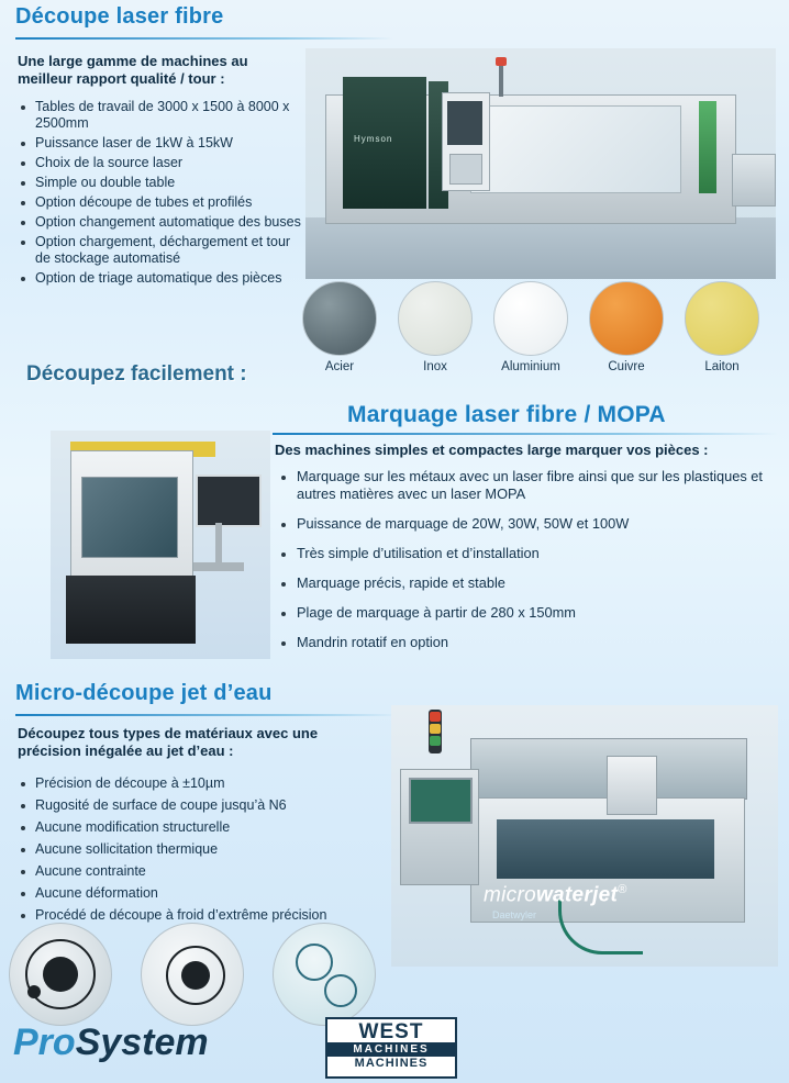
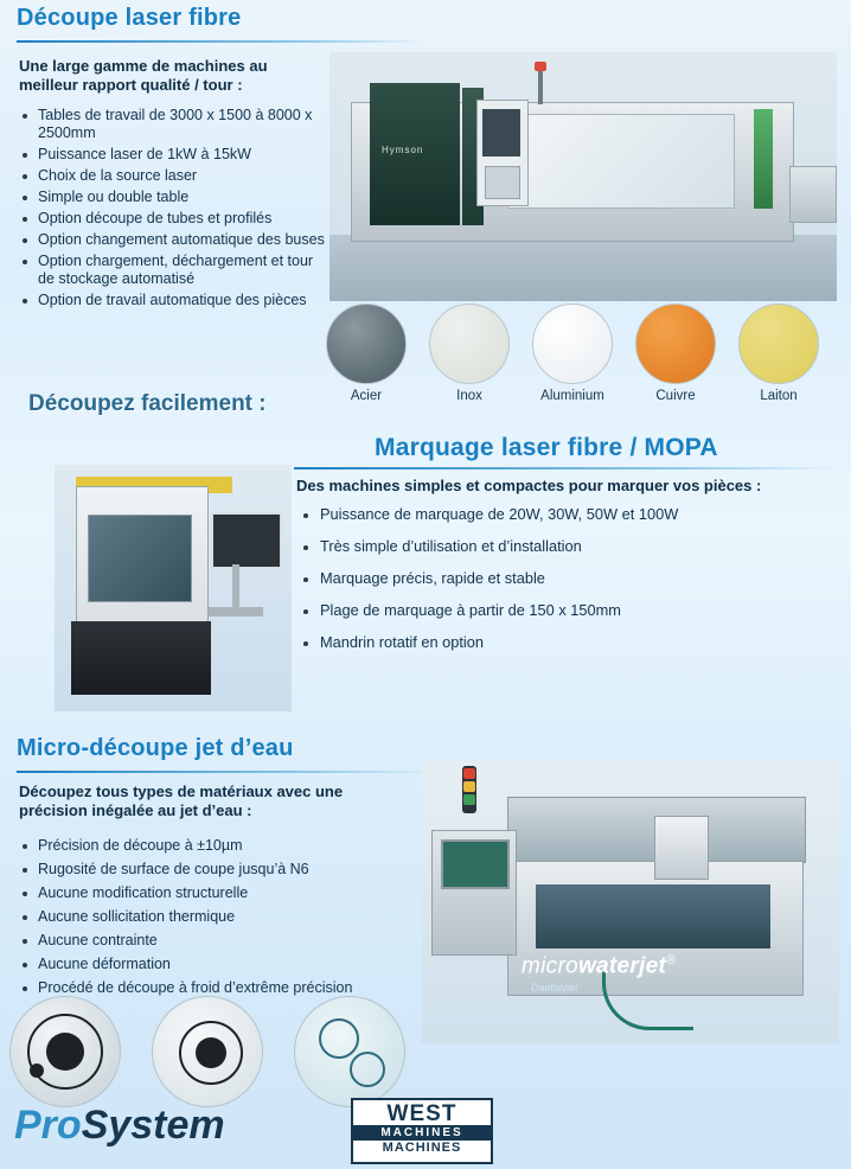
  Découpe laser fibre
  Une large gamme de machines au meilleur rapport qualité / tour :
  Tables de travail de 3000 x 1500 à 8000 x 2500mm
  Puissance laser de 1kW à 15kW
  Choix de la source laser
  Simple ou double table
  Option découpe de tubes et profilés
  Option changement automatique des buses
  Option chargement, déchargement et tour de stockage automatisé
- Option de triage automatique des pièces
+ Option de travail automatique des pièces
  Hymson
  Acier
  Inox
  Aluminium
  Cuivre
  Laiton
  Découpez facilement :
  Marquage laser fibre / MOPA
- Des machines simples et compactes large marquer vos pièces :
+ Des machines simples et compactes pour marquer vos pièces :
- Marquage sur les métaux avec un laser fibre ainsi que sur les plastiques et autres matières avec un laser MOPA
  Puissance de marquage de 20W, 30W, 50W et 100W
  Très simple d’utilisation et d’installation
  Marquage précis, rapide et stable
- Plage de marquage à partir de 280 x 150mm
+ Plage de marquage à partir de 150 x 150mm
  Mandrin rotatif en option
  Micro-découpe jet d’eau
  Découpez tous types de matériaux avec une précision inégalée au jet d’eau :
  Précision de découpe à ±10µm
  Rugosité de surface de coupe jusqu’à N6
  Aucune modification structurelle
  Aucune sollicitation thermique
  Aucune contrainte
  Aucune déformation
  Procédé de découpe à froid d’extrême précision
  microwaterjet®
  Daetwyler
  ProSystem
  WEST
  MACHINES
  MACHINES
